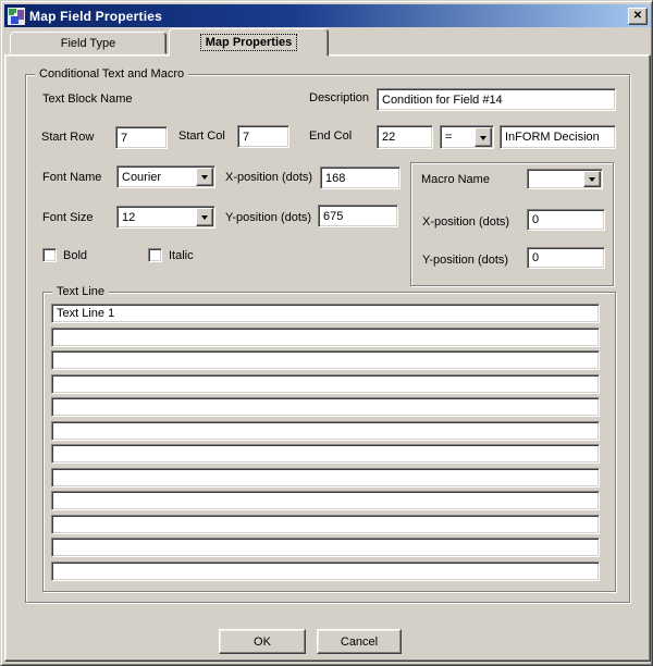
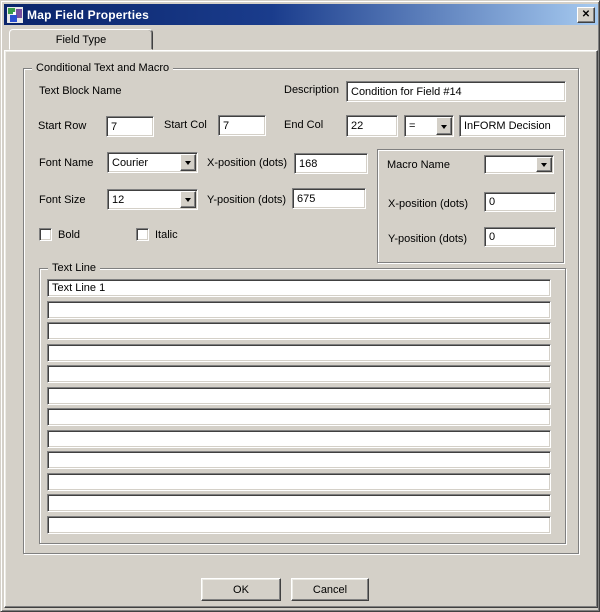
  Map Field Properties
  ✕
  Field Type
- Map Properties
  Conditional Text and Macro
  Text Block Name
  Description
  Condition for Field #14
  Start Row
  7
  Start Col
  7
  End Col
  22
  =
  InFORM Decision
  Font Name
  Courier
  X-position (dots)
  168
  Font Size
  12
  Y-position (dots)
  675
  Bold
  Italic
  Macro Name
  X-position (dots)
  0
  Y-position (dots)
  0
  Text Line
  Text Line 1
  OK
  Cancel
